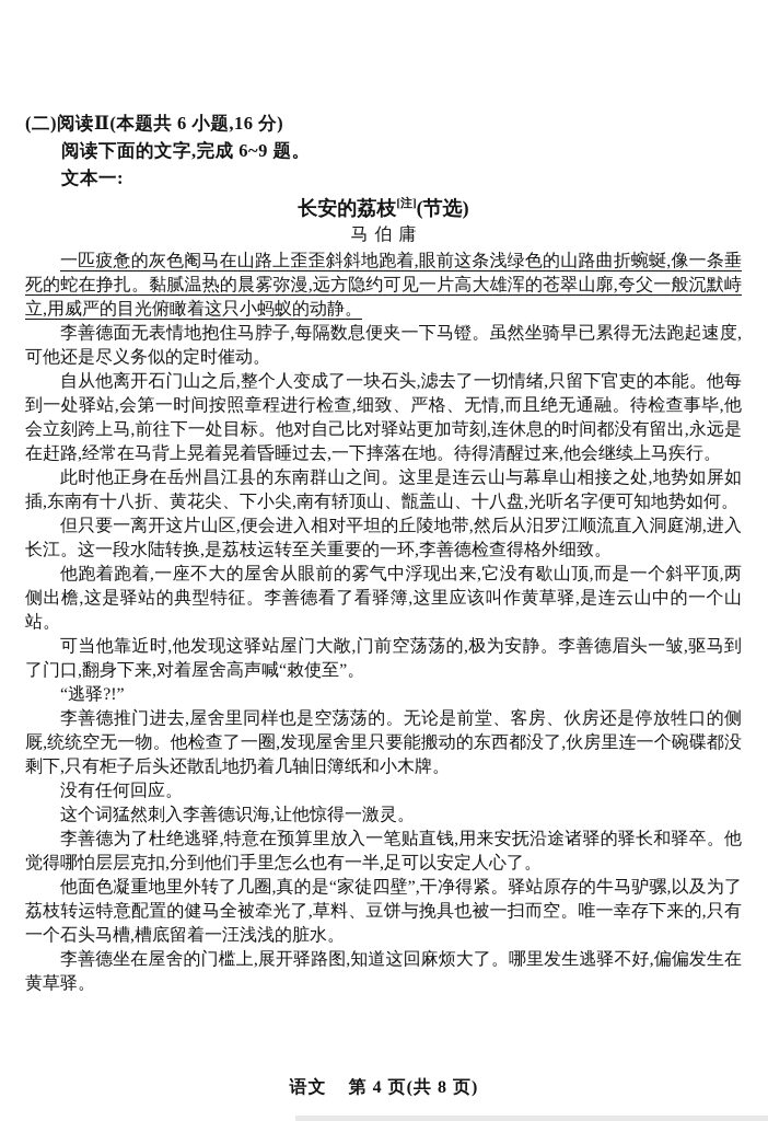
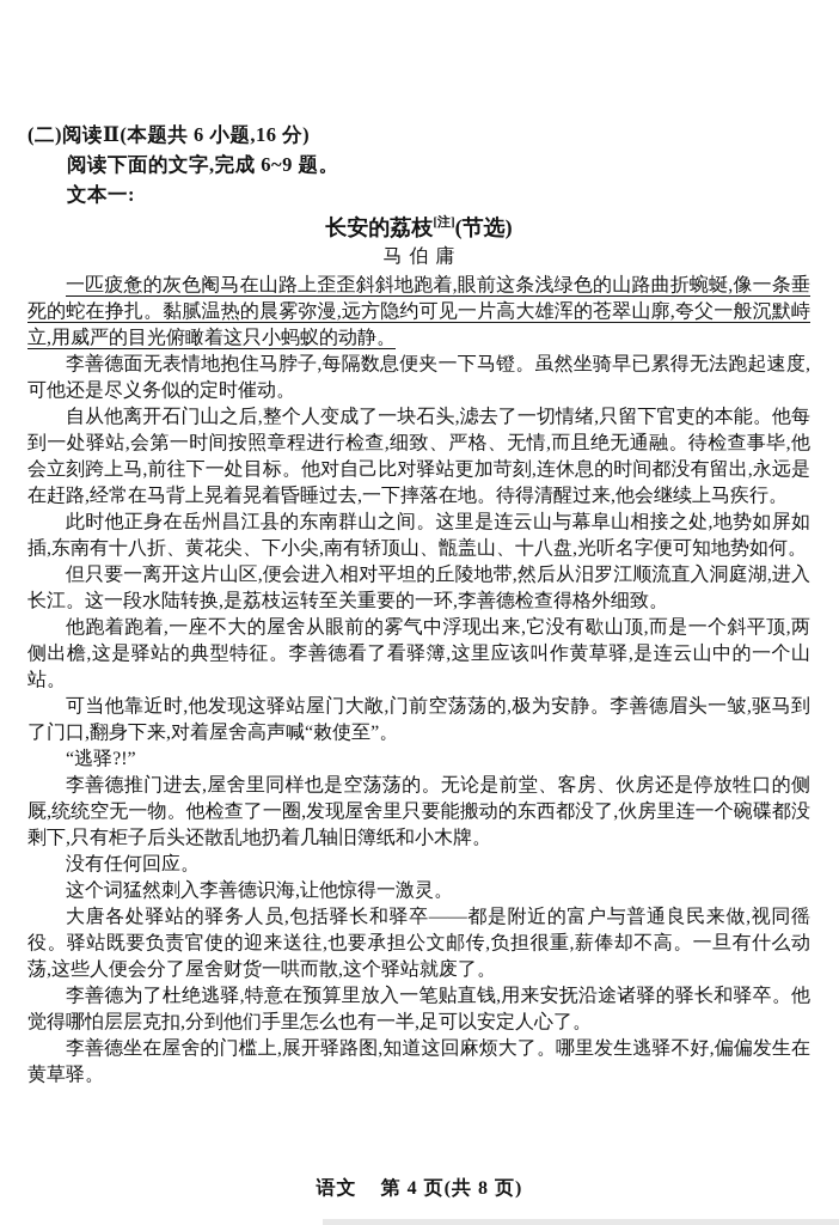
  (二)阅读Ⅱ(本题共 6 小题,16 分)
  阅读下面的文字,完成 6~9 题。
  文本一:
  长安的荔枝[注](节选)
  马伯庸
  一匹疲惫的灰色阉马在山路上歪歪斜斜地跑着,眼前这条浅绿色的山路曲折蜿蜒,像一条垂死的蛇在挣扎。黏腻温热的晨雾弥漫,远方隐约可见一片高大雄浑的苍翠山廓,夸父一般沉默峙立,用威严的目光俯瞰着这只小蚂蚁的动静。
  李善德面无表情地抱住马脖子,每隔数息便夹一下马镫。虽然坐骑早已累得无法跑起速度,可他还是尽义务似的定时催动。
  自从他离开石门山之后,整个人变成了一块石头,滤去了一切情绪,只留下官吏的本能。他每到一处驿站,会第一时间按照章程进行检查,细致、严格、无情,而且绝无通融。待检查事毕,他会立刻跨上马,前往下一处目标。他对自己比对驿站更加苛刻,连休息的时间都没有留出,永远是在赶路,经常在马背上晃着晃着昏睡过去,一下摔落在地。待得清醒过来,他会继续上马疾行。
  此时他正身在岳州昌江县的东南群山之间。这里是连云山与幕阜山相接之处,地势如屏如插,东南有十八折、黄花尖、下小尖,南有轿顶山、甑盖山、十八盘,光听名字便可知地势如何。
  但只要一离开这片山区,便会进入相对平坦的丘陵地带,然后从汨罗江顺流直入洞庭湖,进入长江。这一段水陆转换,是荔枝运转至关重要的一环,李善德检查得格外细致。
  他跑着跑着,一座不大的屋舍从眼前的雾气中浮现出来,它没有歇山顶,而是一个斜平顶,两侧出檐,这是驿站的典型特征。李善德看了看驿簿,这里应该叫作黄草驿,是连云山中的一个山站。
  可当他靠近时,他发现这驿站屋门大敞,门前空荡荡的,极为安静。李善德眉头一皱,驱马到了门口,翻身下来,对着屋舍高声喊“敕使至”。
  “逃驿?!”
  李善德推门进去,屋舍里同样也是空荡荡的。无论是前堂、客房、伙房还是停放牲口的侧厩,统统空无一物。他检查了一圈,发现屋舍里只要能搬动的东西都没了,伙房里连一个碗碟都没剩下,只有柜子后头还散乱地扔着几轴旧簿纸和小木牌。
  没有任何回应。
  这个词猛然刺入李善德识海,让他惊得一激灵。
+ 大唐各处驿站的驿务人员,包括驿长和驿卒——都是附近的富户与普通良民来做,视同徭役。驿站既要负责官使的迎来送往,也要承担公文邮传,负担很重,薪俸却不高。一旦有什么动荡,这些人便会分了屋舍财货一哄而散,这个驿站就废了。
  李善德为了杜绝逃驿,特意在预算里放入一笔贴直钱,用来安抚沿途诸驿的驿长和驿卒。他觉得哪怕层层克扣,分到他们手里怎么也有一半,足可以安定人心了。
- 他面色凝重地里外转了几圈,真的是“家徒四壁”,干净得紧。驿站原存的牛马驴骡,以及为了荔枝转运特意配置的健马全被牵光了,草料、豆饼与挽具也被一扫而空。唯一幸存下来的,只有一个石头马槽,槽底留着一汪浅浅的脏水。
  李善德坐在屋舍的门槛上,展开驿路图,知道这回麻烦大了。哪里发生逃驿不好,偏偏发生在黄草驿。
  语文 第 4 页(共 8 页)
